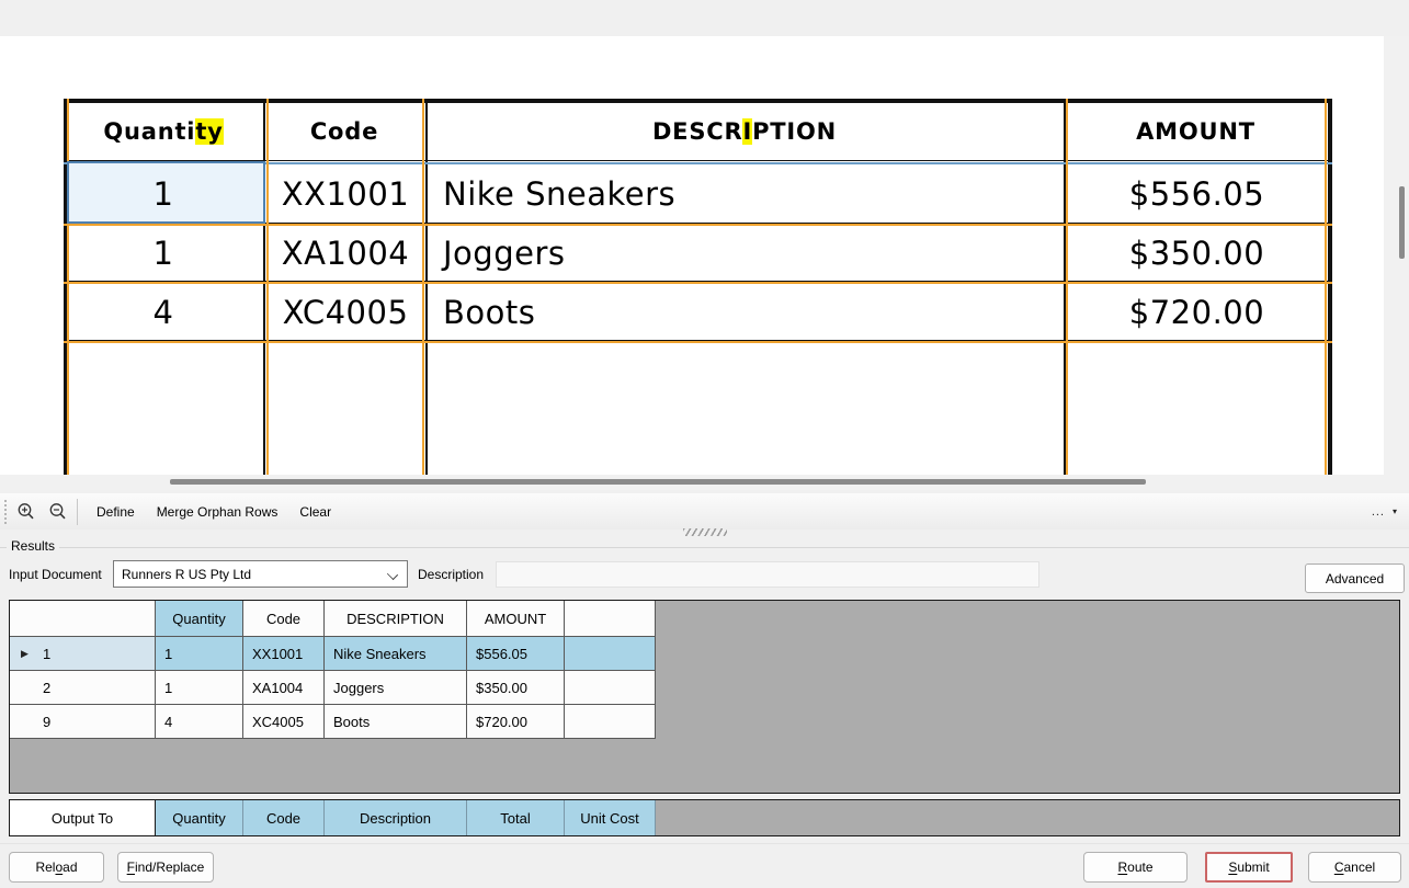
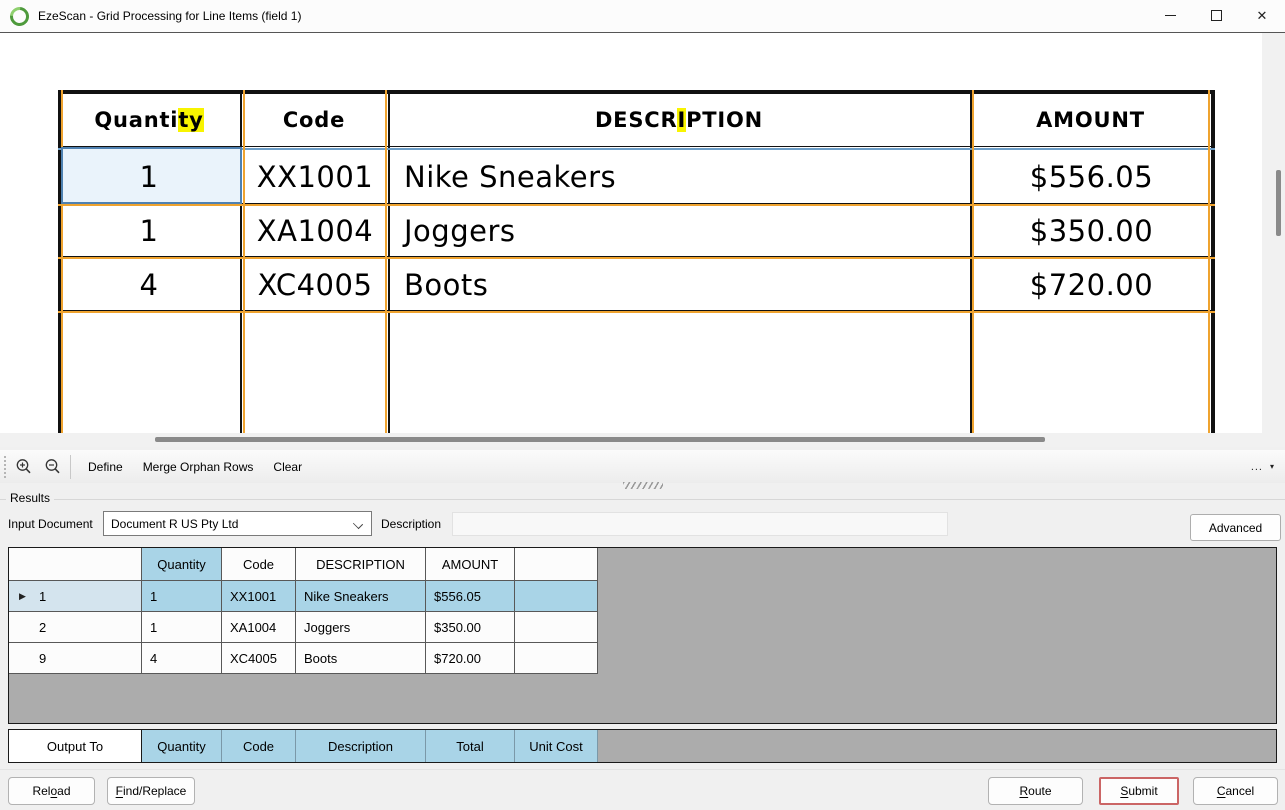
+ EzeScan - Grid Processing for Line Items (field 1)
+ ✕
  Quanti
  ty
  Code
  DESCR
  I
  PTION
  AMOUNT
  1
  XX1001
  Nike Sneakers
  $556.05
  1
  XA1004
  Joggers
  $350.00
  4
  XC4005
  Boots
  $720.00
  Define
  Merge Orphan Rows
  Clear
  ...
  ▾
  Results
  Input Document
- Runners R US Pty Ltd
+ Document R US Pty Ltd
  Description
  Advanced
  Quantity
  Code
  DESCRIPTION
  AMOUNT
  ▶
  1
  1
  XX1001
  Nike Sneakers
  $556.05
  2
  1
  XA1004
  Joggers
  $350.00
  9
  4
  XC4005
  Boots
  $720.00
  Output To
  Quantity
  Code
  Description
  Total
  Unit Cost
  Rel
  o
  ad
  F
  ind/Replace
  R
  oute
  S
  ubmit
  C
  ancel
